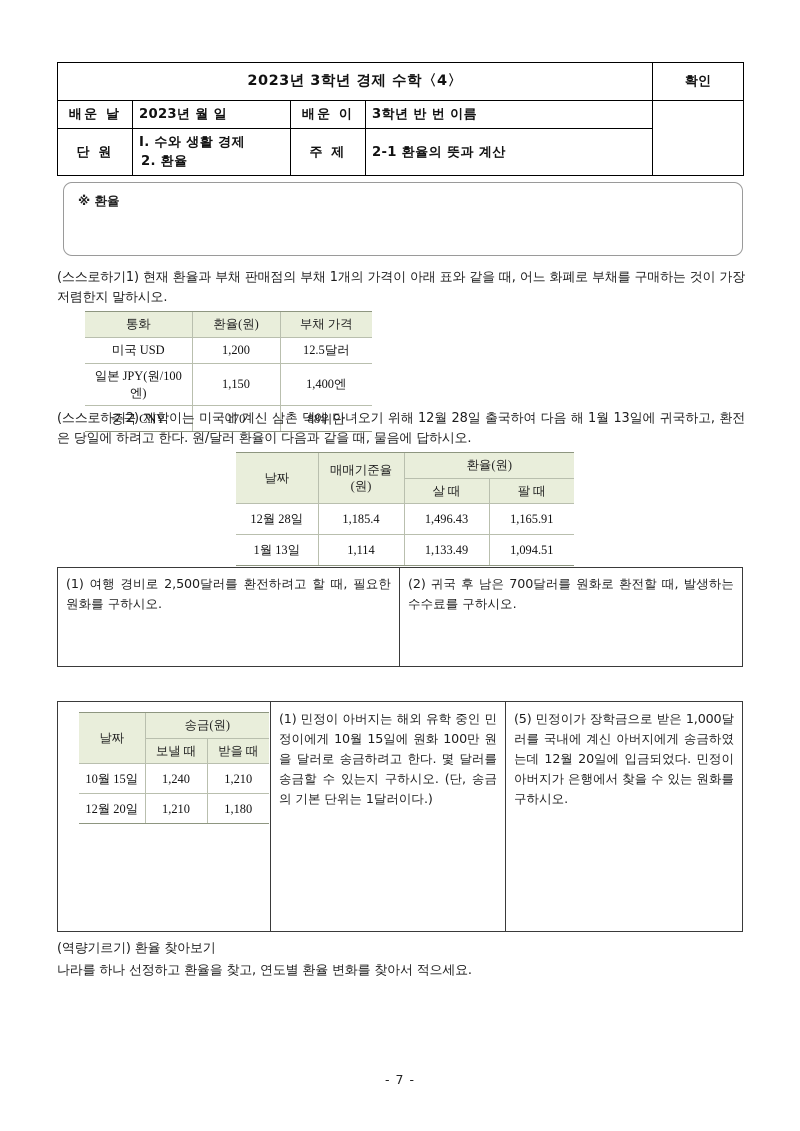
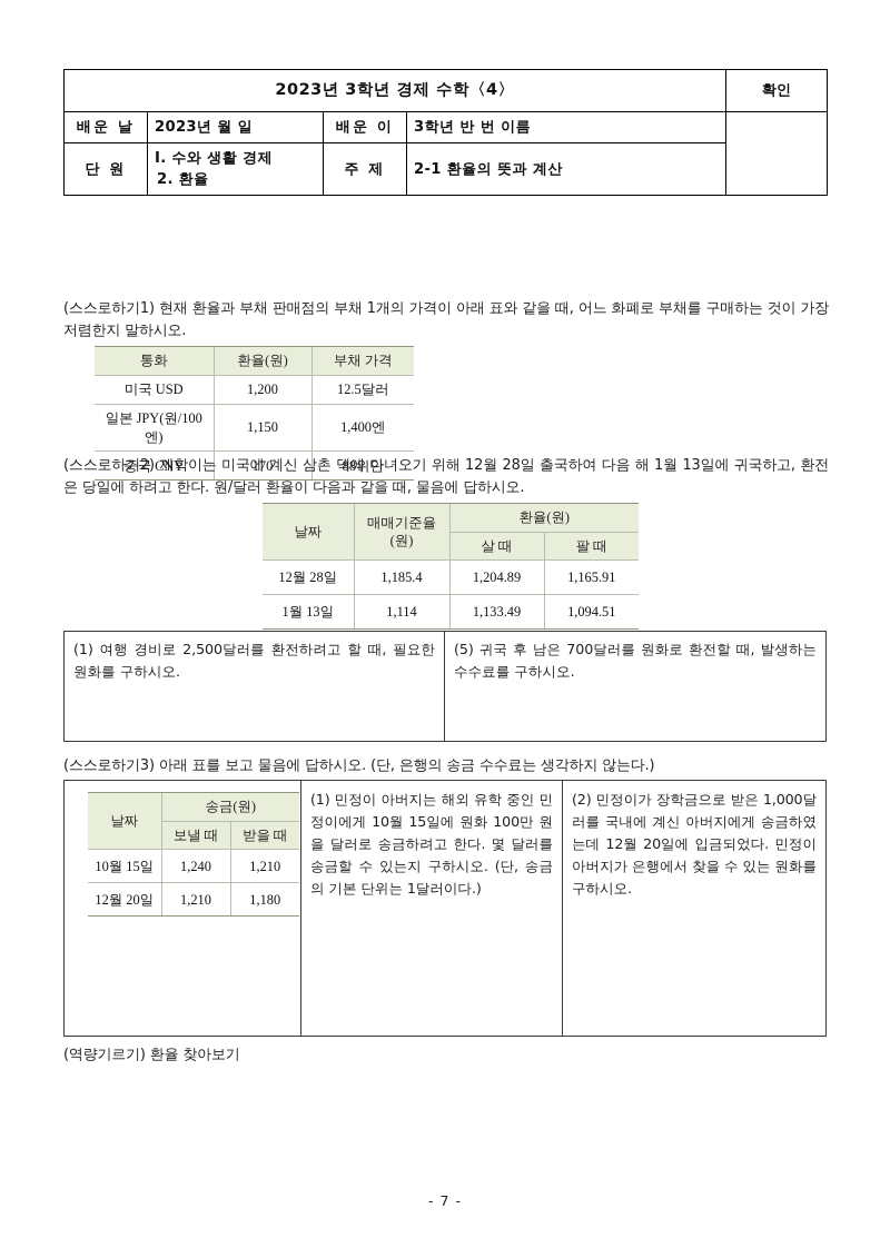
  2023년 3학년 경제 수학〈4〉	확인
  배운 날	2023년 월 일	배운 이	3학년 반 번 이름
  단 원	Ⅰ. 수와 생활 경제 2. 환율	주 제	2-1 환율의 뜻과 계산
- ※ 환율
  (스스로하기1) 현재 환율과 부채 판매점의 부채 1개의 가격이 아래 표와 같을 때, 어느 화폐로 부채를 구매하는 것이 가장 저렴한지 말하시오.
  통화	환율(원)	부채 가격
  미국 USD	1,200	12.5달러
  일본 JPY(원/100엔)	1,150	1,400엔
  중국 CNY	170	88위안
  (스스로하기2) 제학이는 미국에 계신 삼촌 댁에 다녀오기 위해 12월 28일 출국하여 다음 해 1월 13일에 귀국하고, 환전은 당일에 하려고 한다. 원/달러 환율이 다음과 같을 때, 물음에 답하시오.
  날짜	매매기준율 (원)	환율(원)
  살 때	팔 때
- 12월 28일	1,185.4	1,496.43	1,165.91
+ 12월 28일	1,185.4	1,204.89	1,165.91
  1월 13일	1,114	1,133.49	1,094.51
  (1) 여행 경비로 2,500달러를 환전하려고 할 때, 필요한 원화를 구하시오.
- (2) 귀국 후 남은 700달러를 원화로 환전할 때, 발생하는 수수료를 구하시오.
+ (5) 귀국 후 남은 700달러를 원화로 환전할 때, 발생하는 수수료를 구하시오.
+ (스스로하기3) 아래 표를 보고 물음에 답하시오. (단, 은행의 송금 수수료는 생각하지 않는다.)
  (1) 민정이 아버지는 해외 유학 중인 민정이에게 10월 15일에 원화 100만 원을 달러로 송금하려고 한다. 몇 달러를 송금할 수 있는지 구하시오. (단, 송금의 기본 단위는 1달러이다.)
- (5) 민정이가 장학금으로 받은 1,000달러를 국내에 계신 아버지에게 송금하였는데 12월 20일에 입금되었다. 민정이 아버지가 은행에서 찾을 수 있는 원화를 구하시오.
+ (2) 민정이가 장학금으로 받은 1,000달러를 국내에 계신 아버지에게 송금하였는데 12월 20일에 입금되었다. 민정이 아버지가 은행에서 찾을 수 있는 원화를 구하시오.
  날짜	송금(원)
  보낼 때	받을 때
  10월 15일	1,240	1,210
  12월 20일	1,210	1,180
  (역량기르기) 환율 찾아보기
- 나라를 하나 선정하고 환율을 찾고, 연도별 환율 변화를 찾아서 적으세요.
  - 7 -
